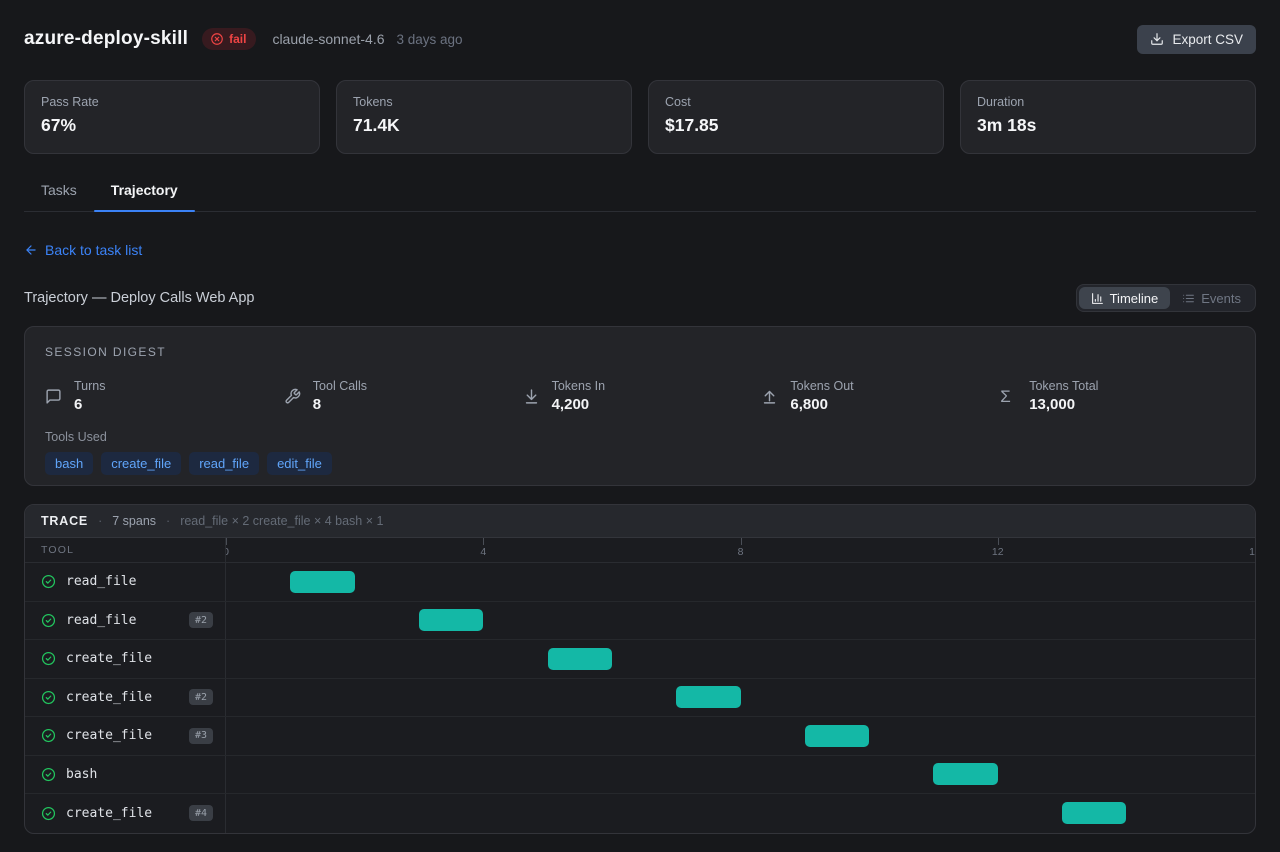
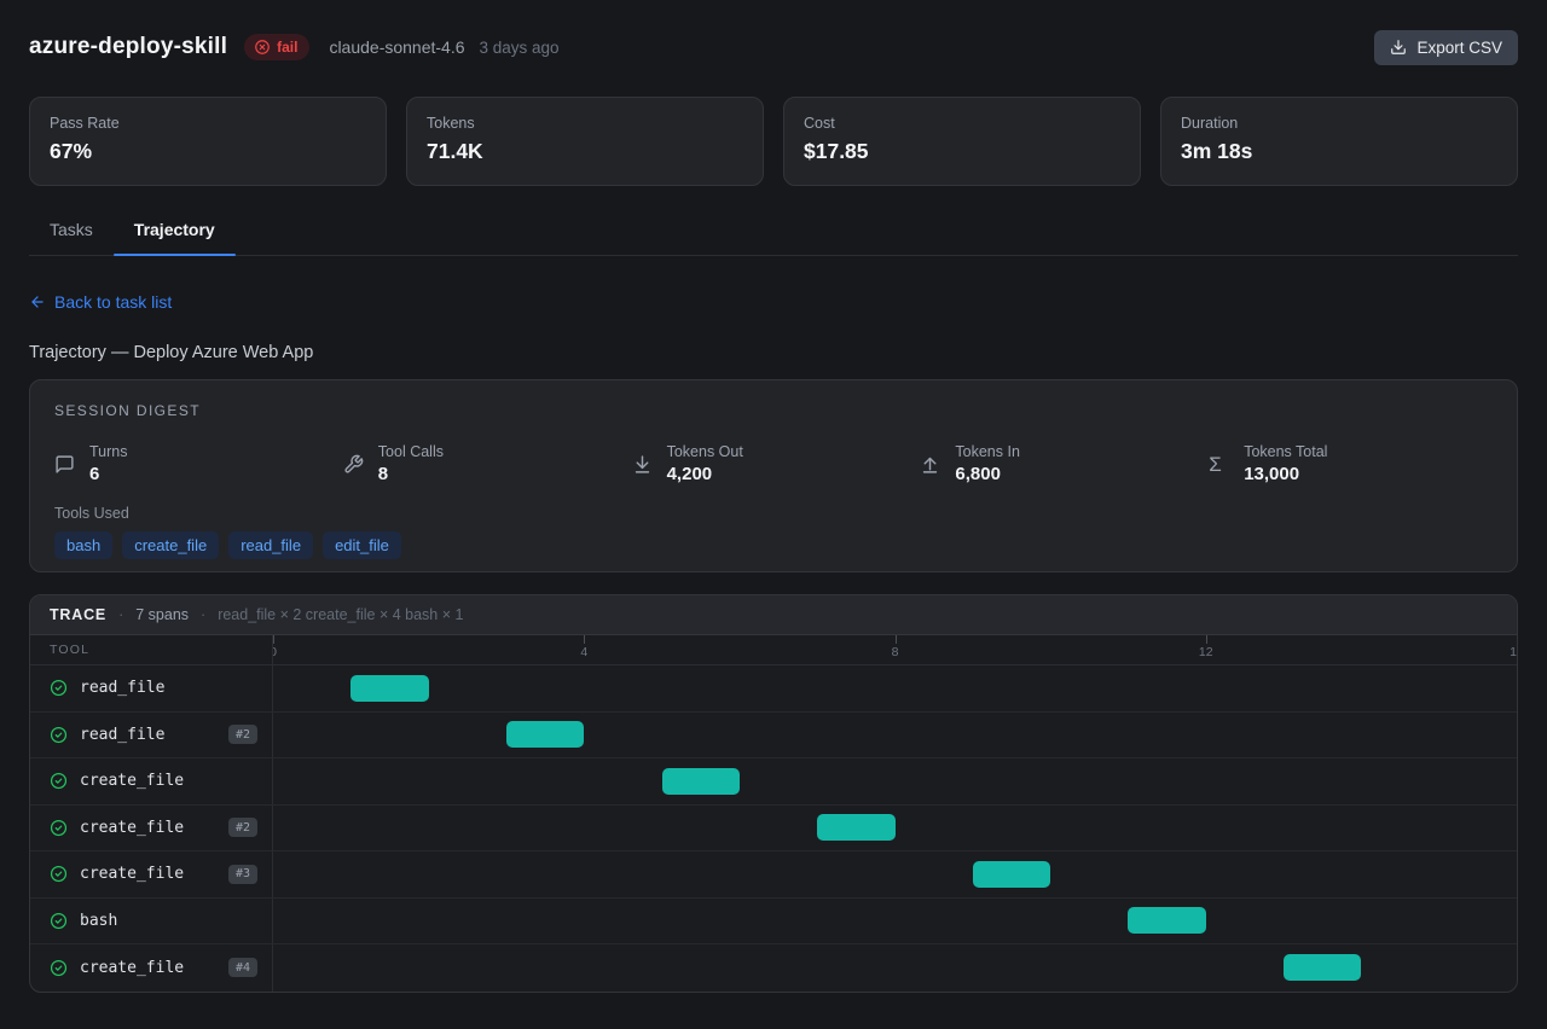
  azure-deploy-skill
  fail
  claude-sonnet-4.6
  3 days ago
  Export CSV
  Pass Rate
  67%
  Tokens
  71.4K
  Cost
  $17.85
  Duration
  3m 18s
  Tasks
  Trajectory
  Back to task list
- Trajectory — Deploy Calls Web App
+ Trajectory — Deploy Azure Web App
- Timeline
- Events
  SESSION DIGEST
  Turns
  6
  Tool Calls
  8
- Tokens In
+ Tokens Out
  4,200
- Tokens Out
+ Tokens In
  6,800
  Σ
  Tokens Total
  13,000
  Tools Used
  bash
  create_file
  read_file
  edit_file
  TRACE
  ·
  7 spans
  ·
  read_file × 2 create_file × 4 bash × 1
  TOOL
  0
  4
  8
  12
  read_file
  read_file
  #2
  create_file
  create_file
  #2
  create_file
  #3
  bash
  create_file
  #4
